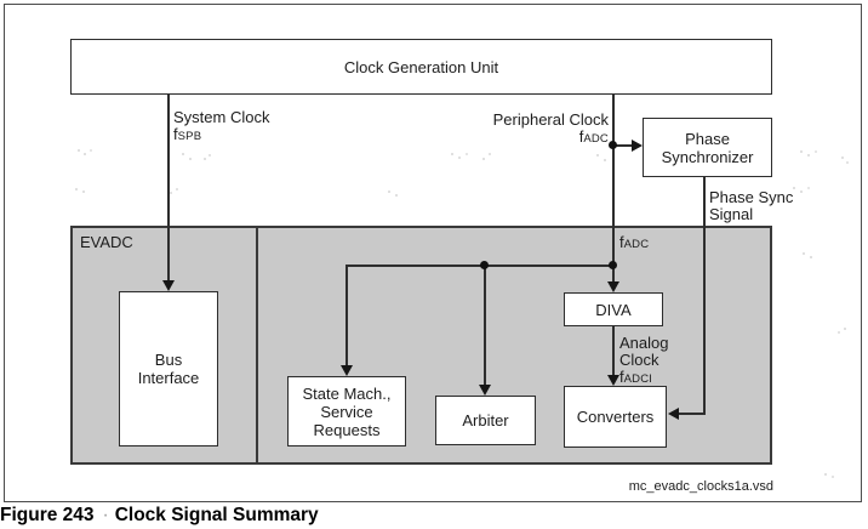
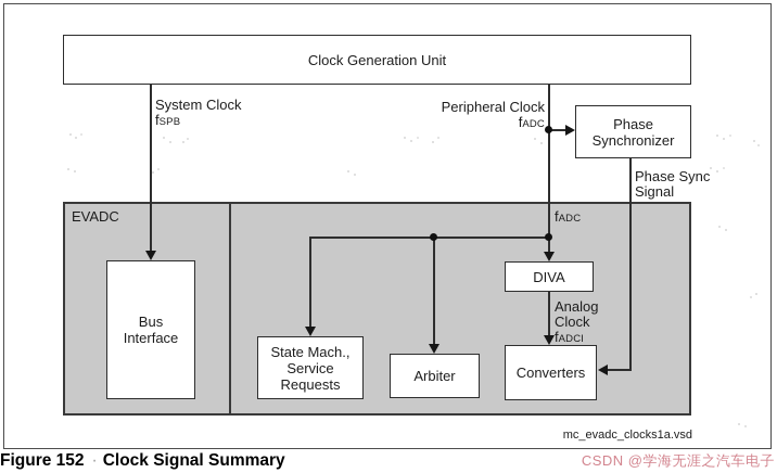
  EVADC
  Clock Generation Unit
  Phase
  Synchronizer
  Bus
  Interface
  State Mach.,
  Service
  Requests
  Arbiter
  DIVA
  Converters
  System Clock
  fSPB
  Peripheral Clock
  fADC
  fADC
  Phase Sync
  Signal
  Analog
  Clock
  fADCI
  mc_evadc_clocks1a.vsd
- Figure 243 · Clock Signal Summary
+ Figure 152 · Clock Signal Summary
+ CSDN @学海无涯之汽车电子
